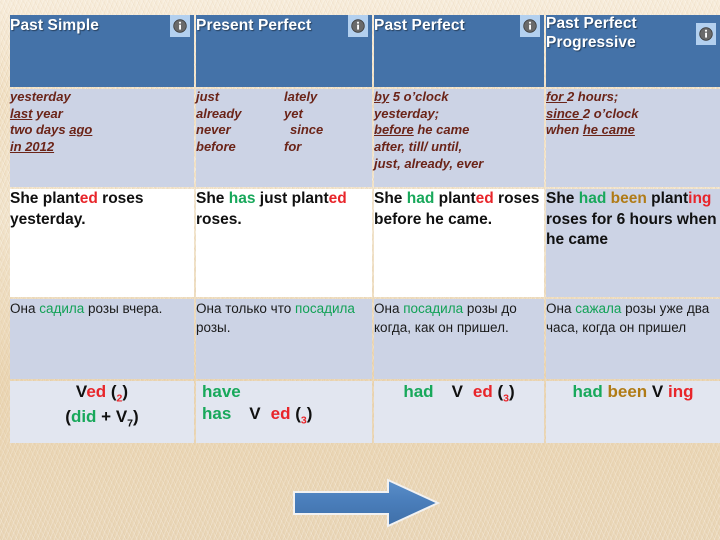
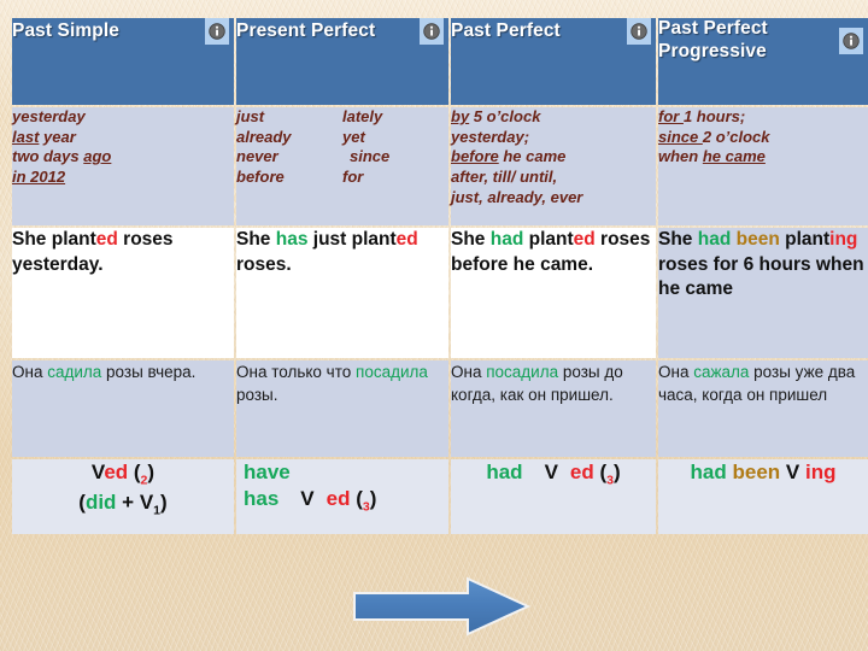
  Past Simple	Present Perfect	Past Perfect	Past Perfect Progressive
- yesterday last year two days ago in 2012	just already never before lately yet since for	by 5 o’clock yesterday; before he came after, till/ until, just, already, ever	for 2 hours; since 2 o’clock when he came
+ yesterday last year two days ago in 2012	just already never before lately yet since for	by 5 o’clock yesterday; before he came after, till/ until, just, already, ever	for 1 hours; since 2 o’clock when he came
  She planted roses yesterday.	She has just planted roses.	She had planted roses before he came.	She had been planting roses for 6 hours when he came
  Она садила розы вчера.	Она только что посадила розы.	Она посадила розы до когда, как он пришел.	Она сажала розы уже два часа, когда он пришел
- Ved (2) (did + V7)	have has V ed (3)	had V ed (3)	had been V ing
+ Ved (2) (did + V1)	have has V ed (3)	had V ed (3)	had been V ing
